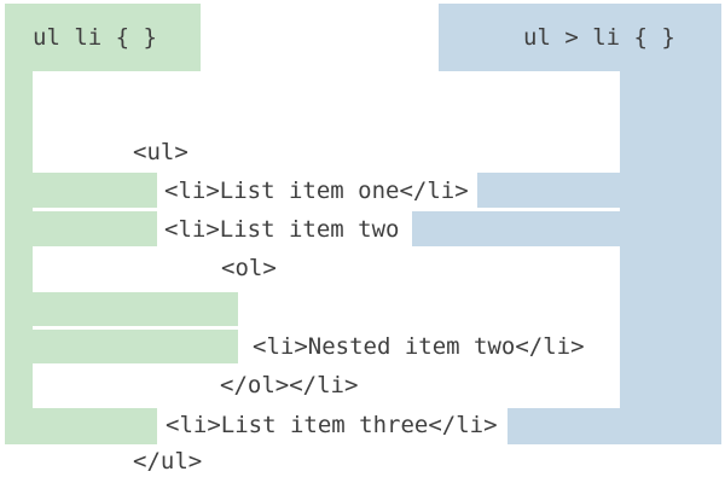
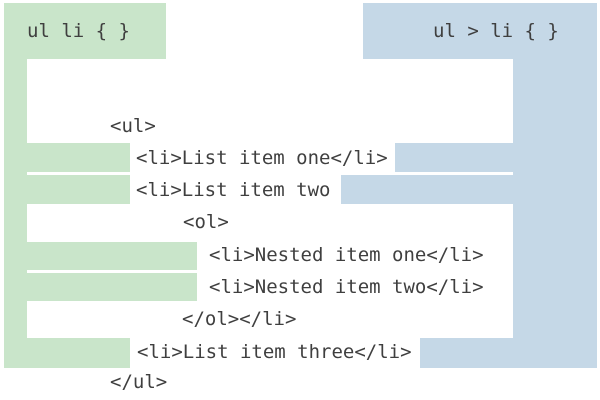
  ul li { }
  ul > li { }
  <ul>
  <li>List item one</li>
  <li>List item two
  <ol>
+ <li>Nested item one</li>
  <li>Nested item two</li>
  </ol></li>
  <li>List item three</li>
  </ul>
